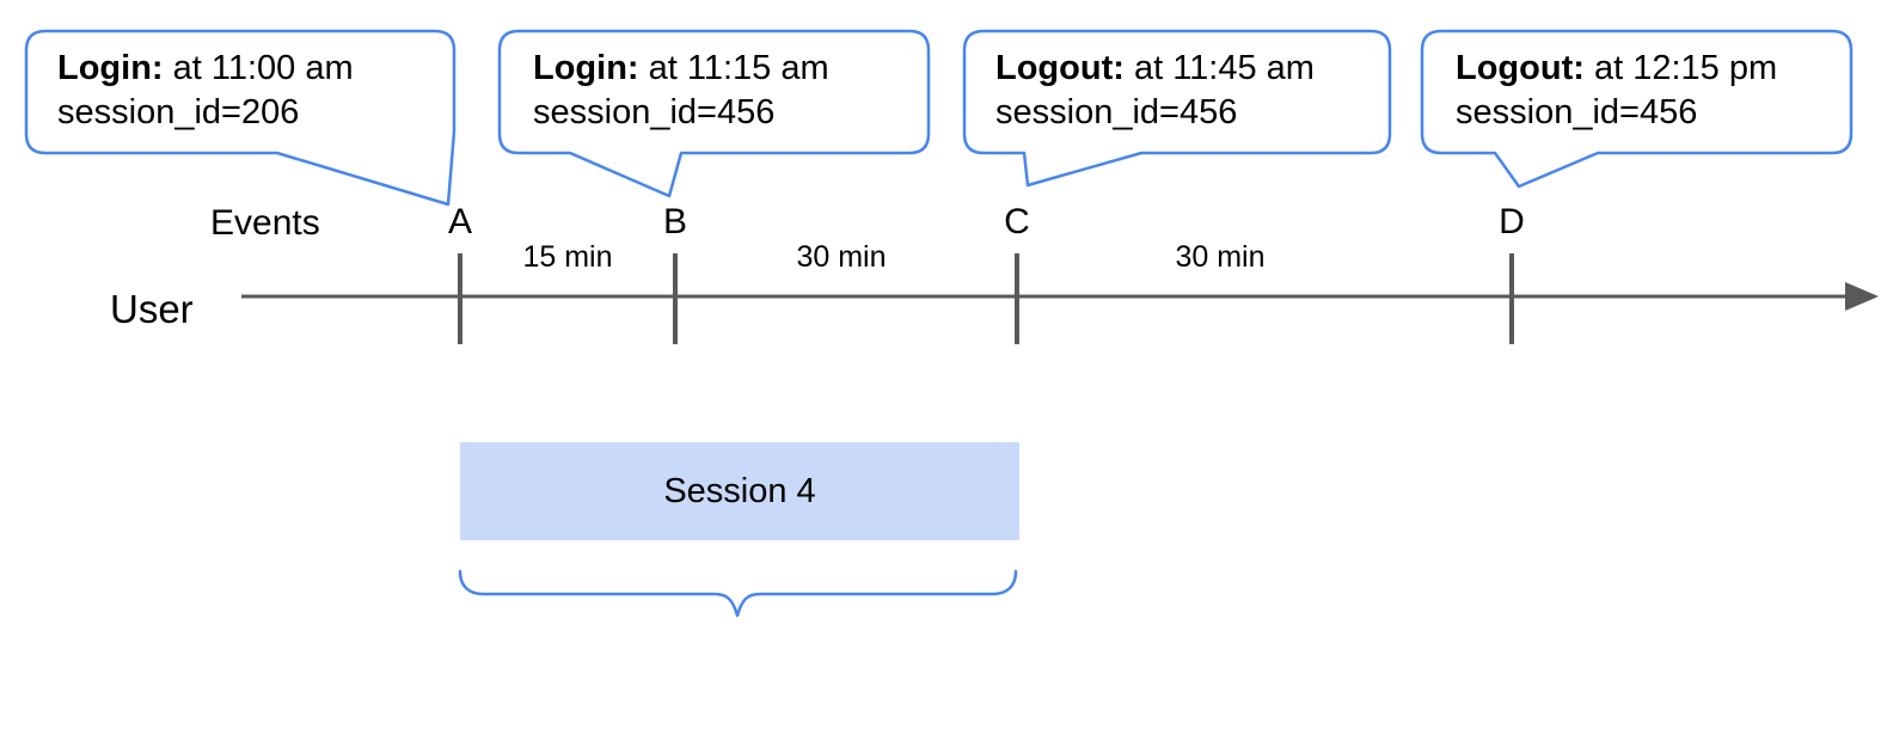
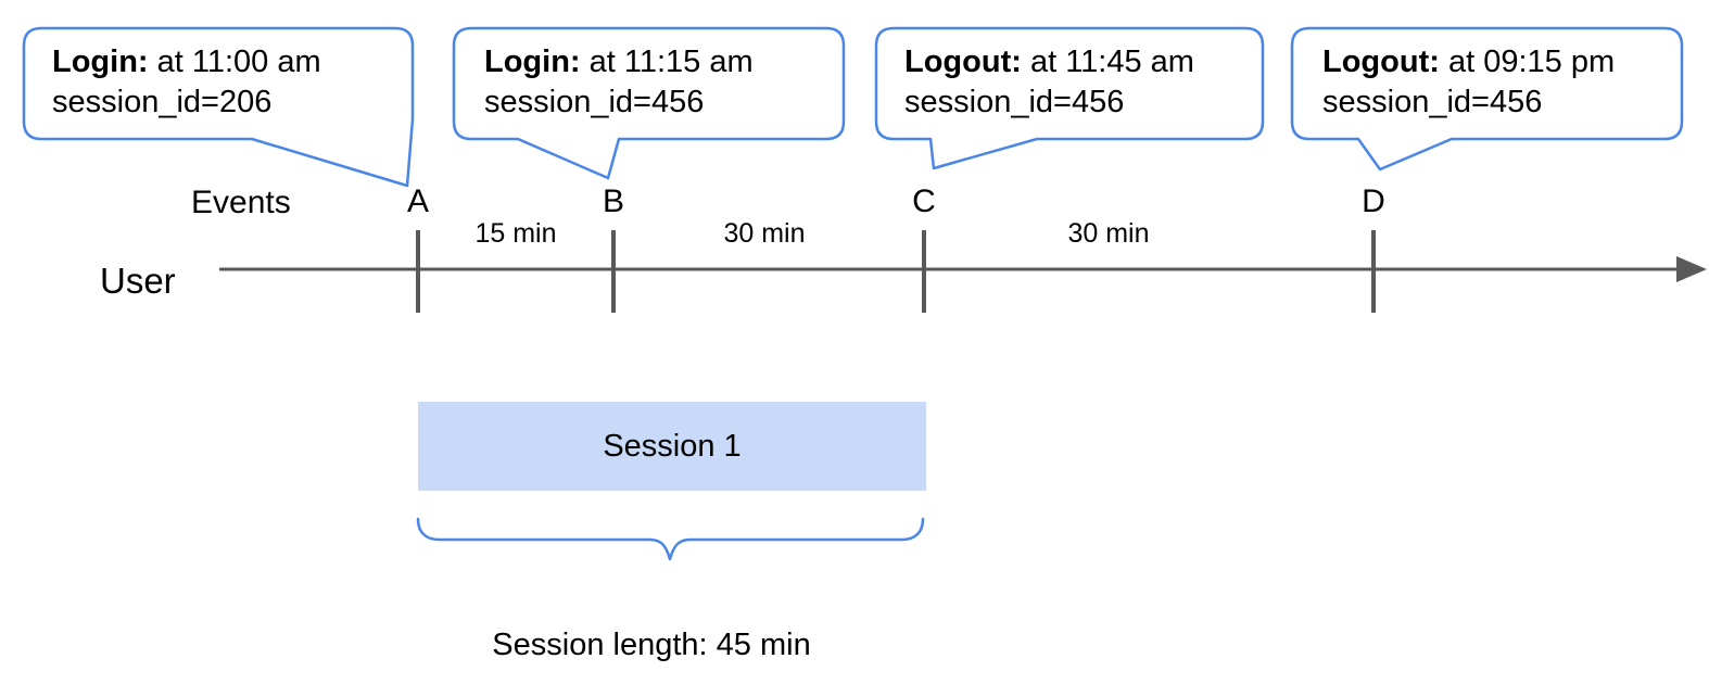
  Login: at 11:00 am
  session_id=206
  Login: at 11:15 am
  session_id=456
  Logout: at 11:45 am
  session_id=456
- Logout: at 12:15 pm
+ Logout: at 09:15 pm
  session_id=456
  Events
  User
  A
  B
  C
  D
  15 min
  30 min
  30 min
- Session 4
+ Session 1
+ Session length: 45 min
